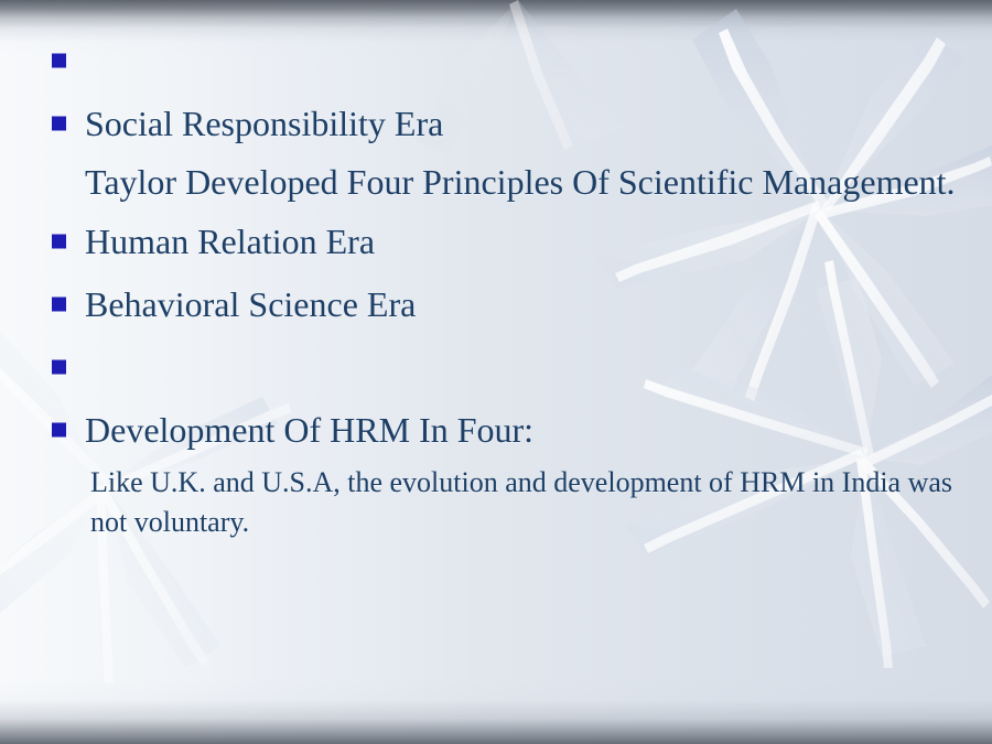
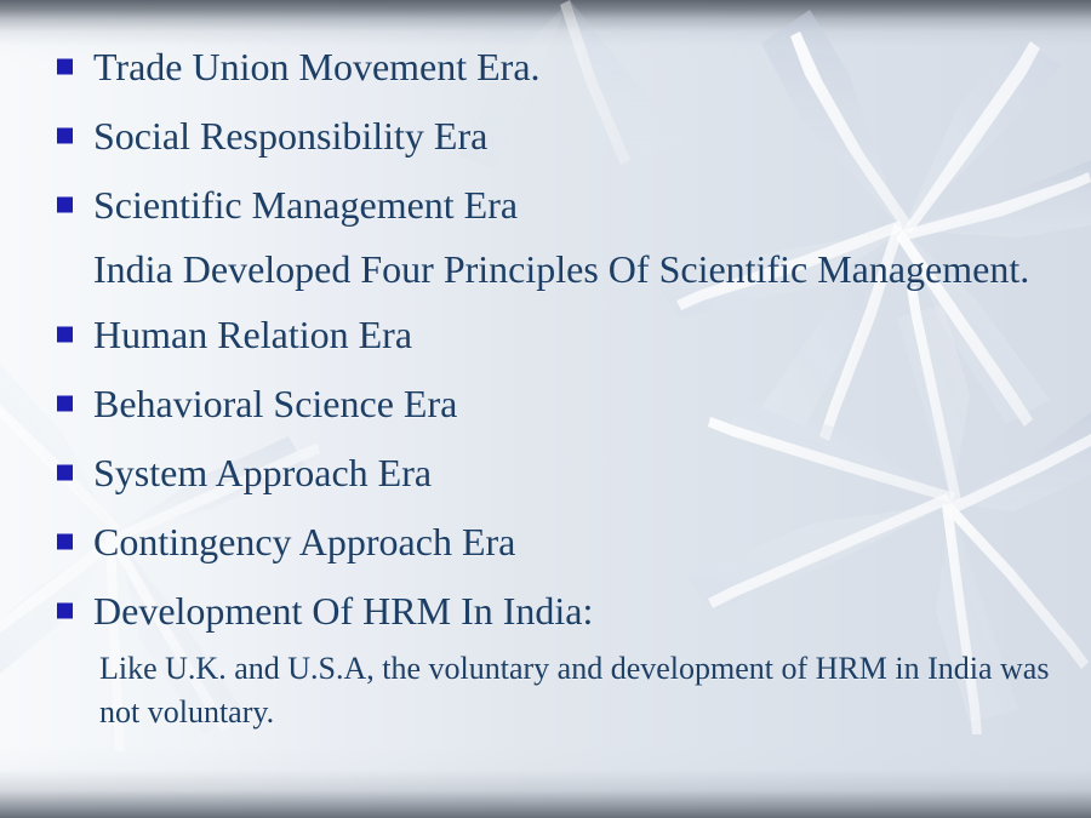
+ Trade Union Movement Era.
  Social Responsibility Era
+ Scientific Management Era
- Taylor Developed Four Principles Of Scientific Management.
+ India Developed Four Principles Of Scientific Management.
  Human Relation Era
  Behavioral Science Era
+ System Approach Era
+ Contingency Approach Era
- Development Of HRM In Four:
+ Development Of HRM In India:
- Like U.K. and U.S.A, the evolution and development of HRM in India was not voluntary.
+ Like U.K. and U.S.A, the voluntary and development of HRM in India was not voluntary.
